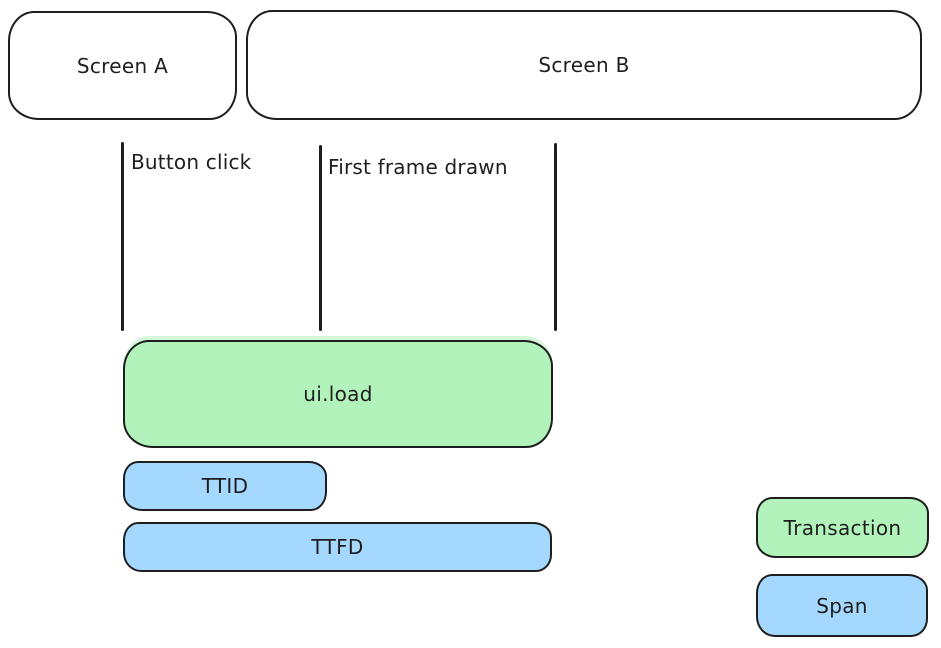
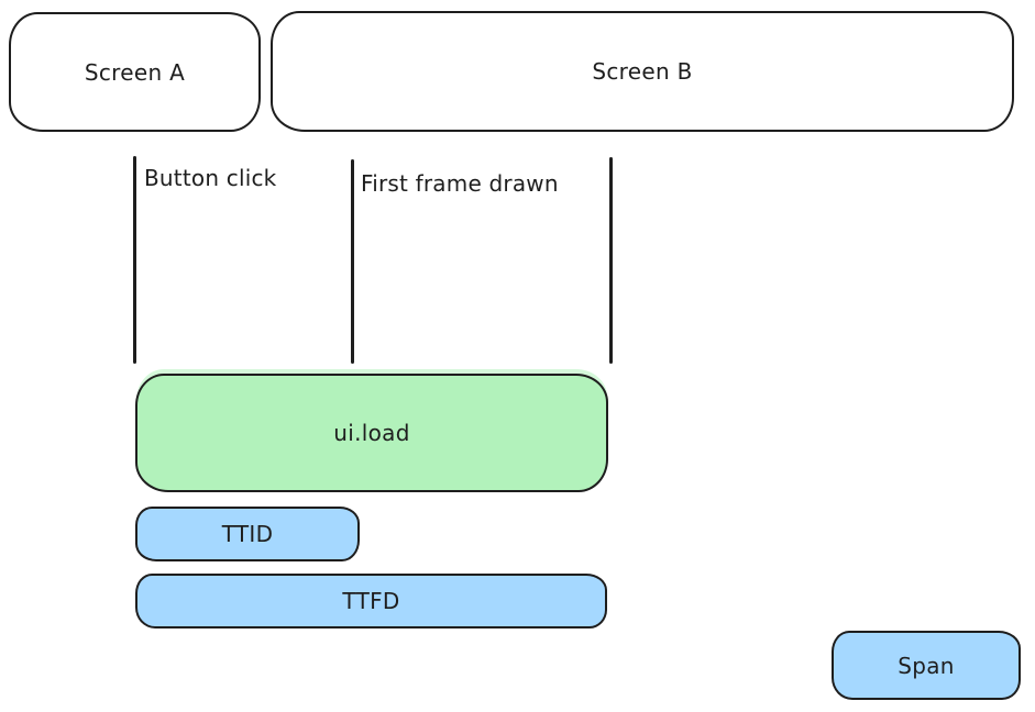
  Screen A
  Screen B
  Button click
  First frame drawn
  ui.load
  TTID
  TTFD
- Transaction
  Span
